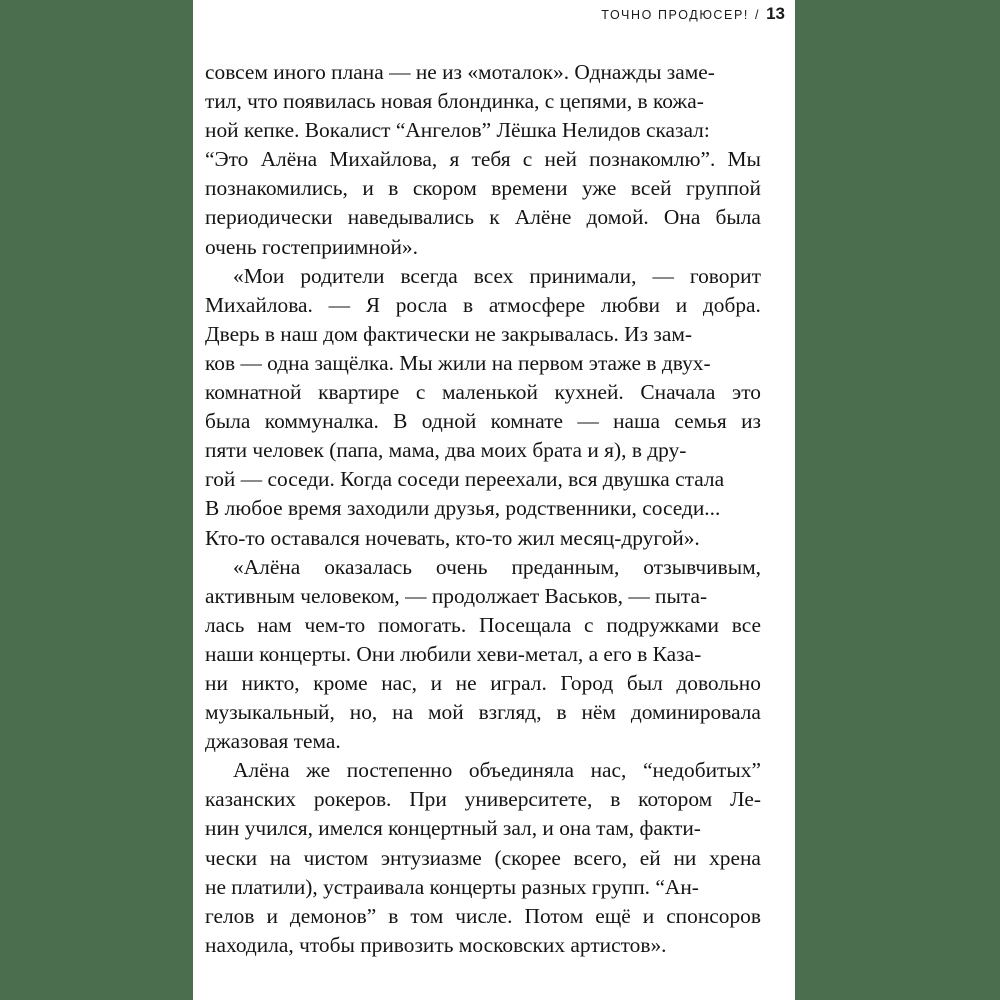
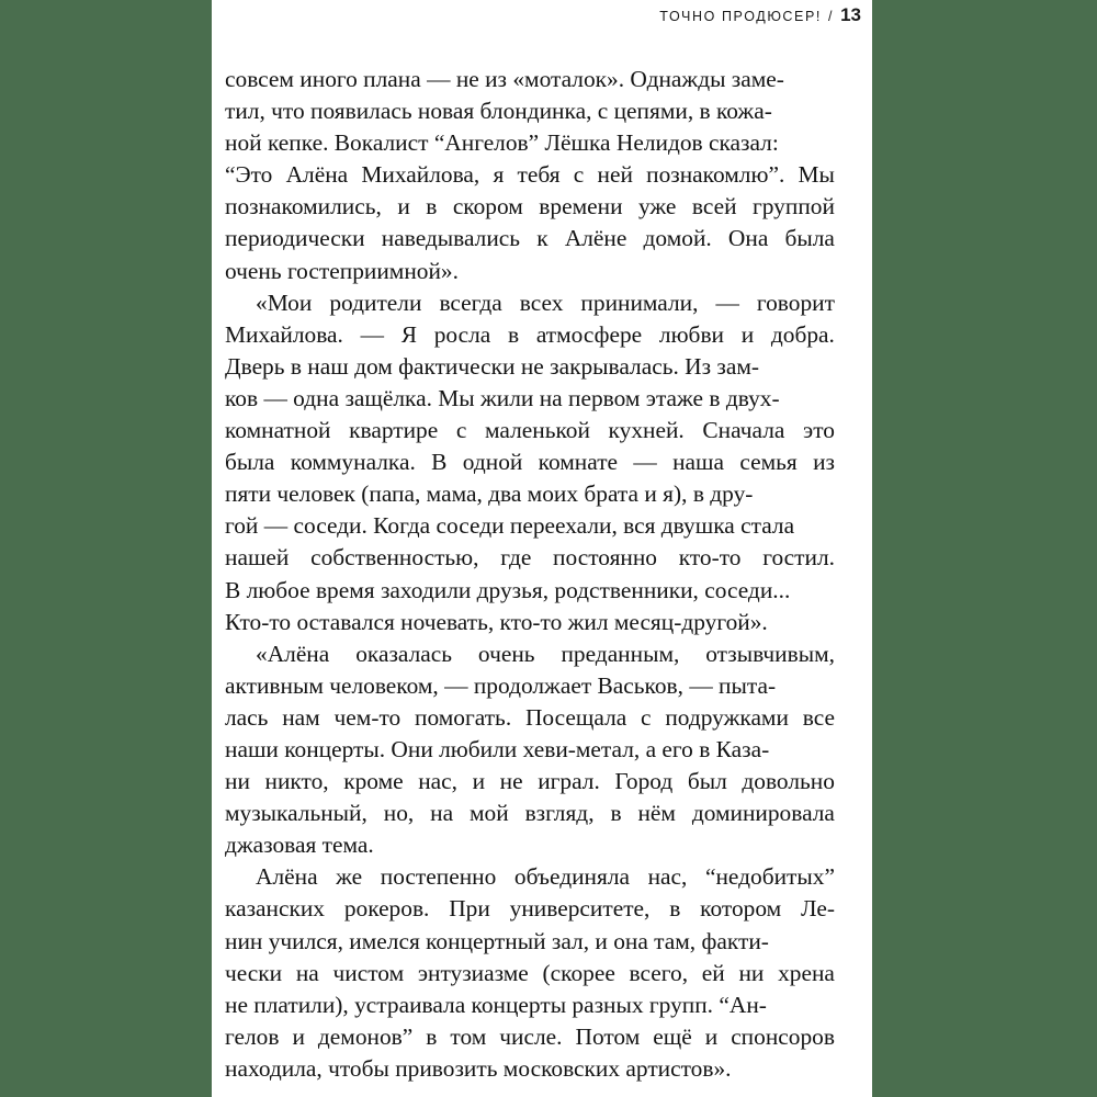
  ТОЧНО ПРОДЮСЕР!
  /
  13
  совсем иного плана — не из «моталок». Однажды заме-
  тил, что появилась новая блондинка, с цепями, в кожа-
  ной кепке. Вокалист “Ангелов” Лёшка Нелидов сказал:
  “Это
  Алёна
  Михайлова,
  я
  тебя
  с
  ней
  познакомлю”.
  Мы
  познакомились,
  и
  в
  скором
  времени
  уже
  всей
  группой
  периодически
  наведывались
  к
  Алёне
  домой.
  Она
  была
  очень гостеприимной».
  «Мои
  родители
  всегда
  всех
  принимали,
  —
  говорит
  Михайлова.
  —
  Я
  росла
  в
  атмосфере
  любви
  и
  добра.
  Дверь в наш дом фактически не закрывалась. Из зам-
  ков — одна защёлка. Мы жили на первом этаже в двух-
  комнатной
  квартире
  с
  маленькой
  кухней.
  Сначала
  это
  была
  коммуналка.
  В
  одной
  комнате
  —
  наша
  семья
  из
  пяти человек (папа, мама, два моих брата и я), в дру-
  гой — соседи. Когда соседи переехали, вся двушка стала
+ нашей
+ собственностью,
+ где
+ постоянно
+ кто-то
+ гостил.
  В любое время заходили друзья, родственники, соседи...
  Кто-то оставался ночевать, кто-то жил месяц-другой».
  «Алёна
  оказалась
  очень
  преданным,
  отзывчивым,
  активным человеком, — продолжает Васьков, — пыта-
  лась
  нам
  чем-то
  помогать.
  Посещала
  с
  подружками
  все
  наши концерты. Они любили хеви-метал, а его в Каза-
  ни
  никто,
  кроме
  нас,
  и
  не
  играл.
  Город
  был
  довольно
  музыкальный,
  но,
  на
  мой
  взгляд,
  в
  нём
  доминировала
  джазовая тема.
  Алёна
  же
  постепенно
  объединяла
  нас,
  “недобитых”
  казанских
  рокеров.
  При
  университете,
  в
  котором
  Ле-
  нин учился, имелся концертный зал, и она там, факти-
  чески
  на
  чистом
  энтузиазме
  (скорее
  всего,
  ей
  ни
  хрена
  не платили), устраивала концерты разных групп. “Ан-
  гелов
  и
  демонов”
  в
  том
  числе.
  Потом
  ещё
  и
  спонсоров
  находила, чтобы привозить московских артистов».
